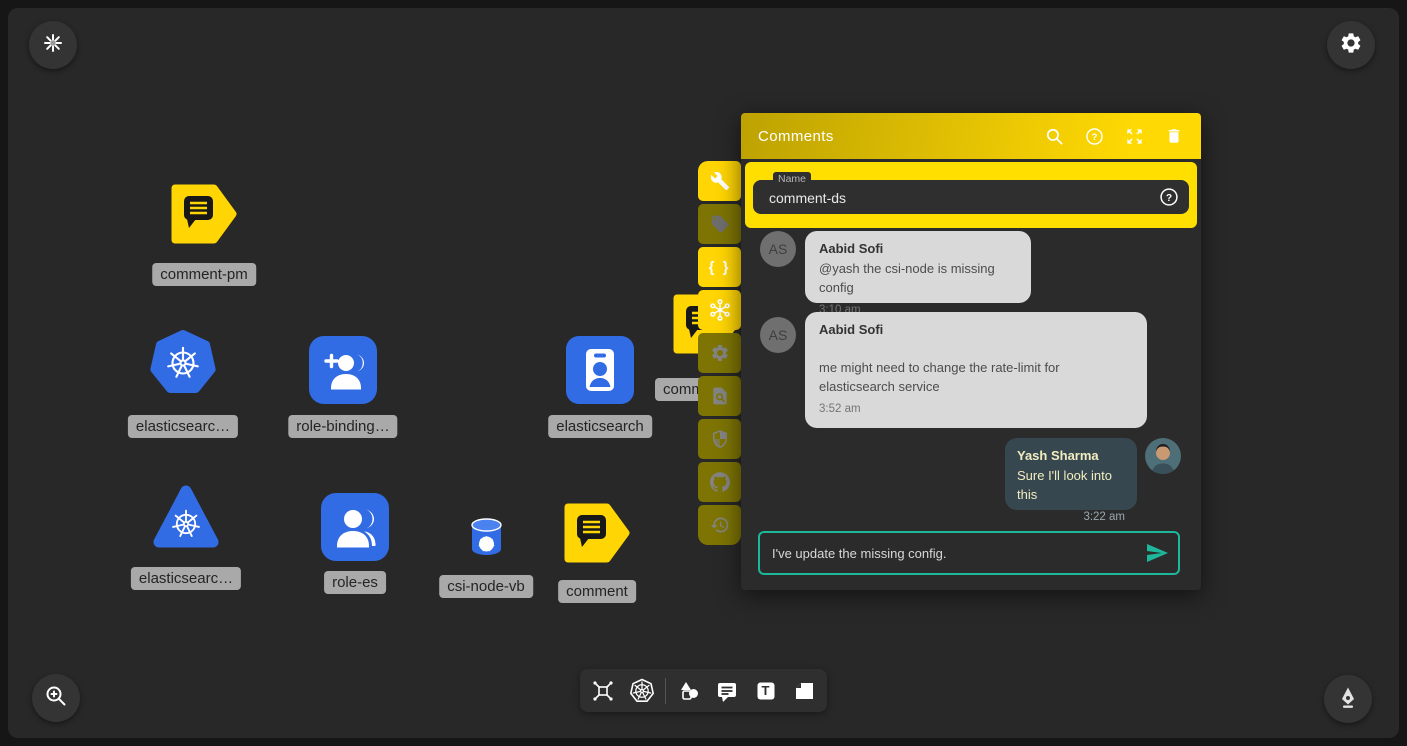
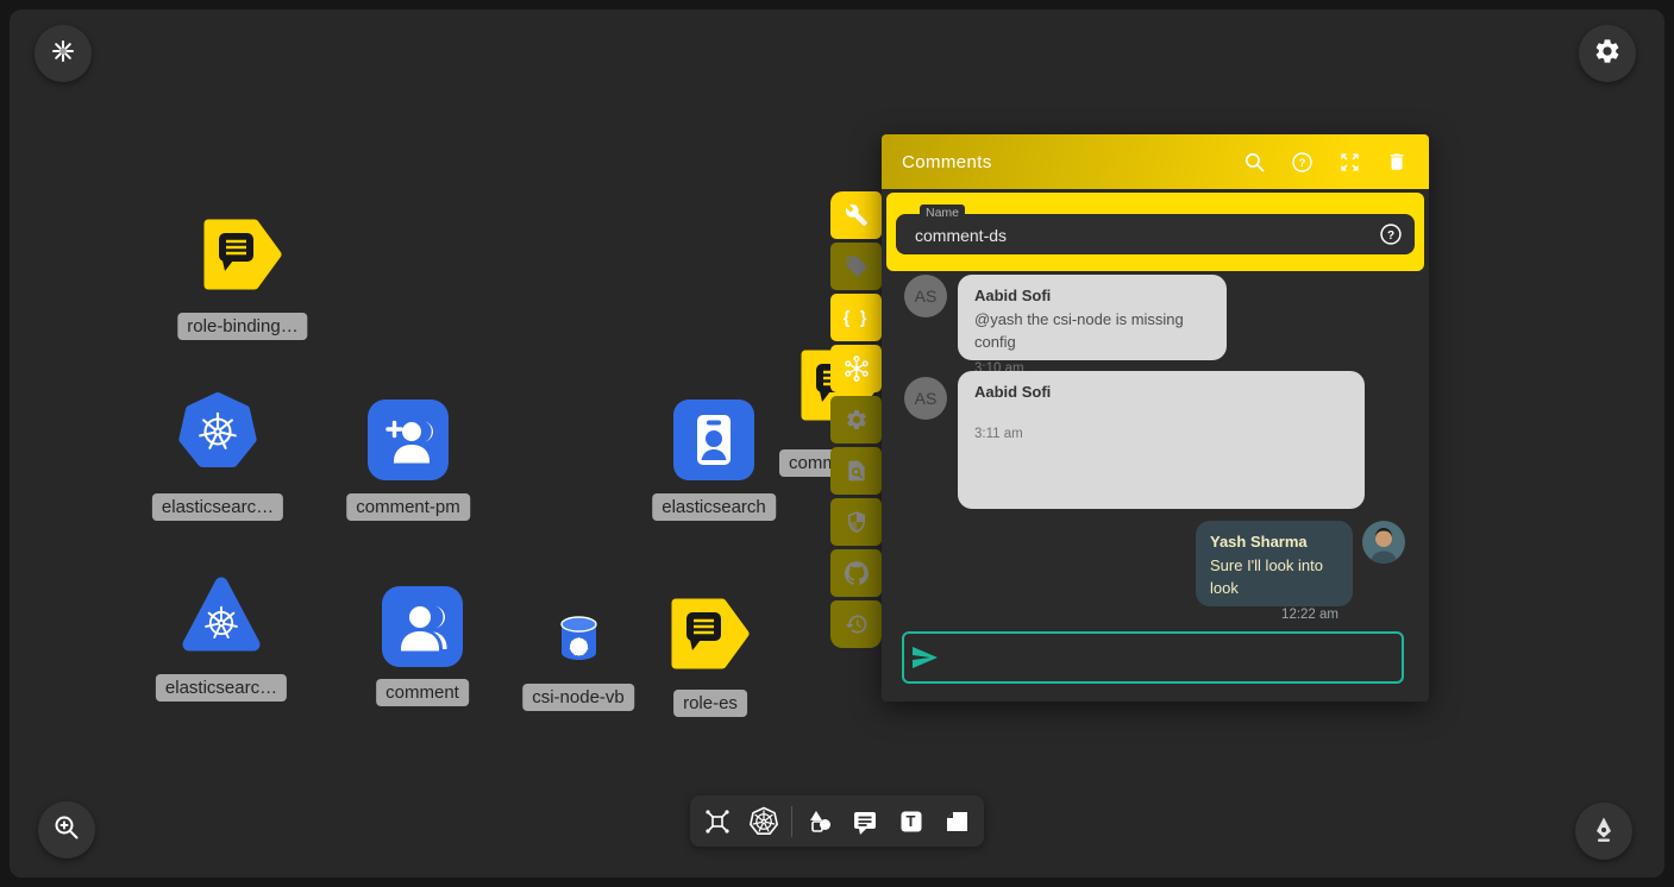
- comment-pm
+ role-binding…
  elasticsearc…
- role-binding…
+ comment-pm
  elasticsearch
  com
  elasticsearc…
- role-es
+ comment
  csi-node-vb
- comment
+ role-es
  { }
  Comments
  ?
  Name
  comment-ds
  ?
  AS
  Aabid Sofi
  @yash the csi-node is missing config
  3:10 am
  AS
  Aabid Sofi
- me might need to change the rate-limit for elasticsearch service
- 3:52 am
+ 3:11 am
  Yash Sharma
- Sure I'll look into this
+ Sure I'll look into look
- 3:22 am
+ 12:22 am
- I've update the missing config.
  T
